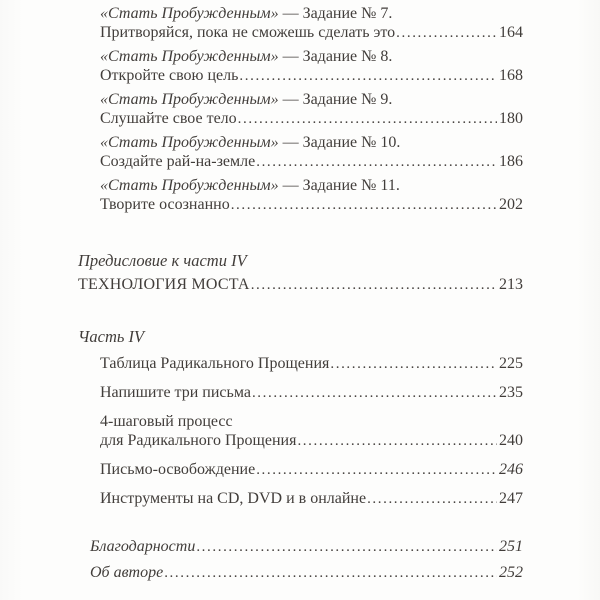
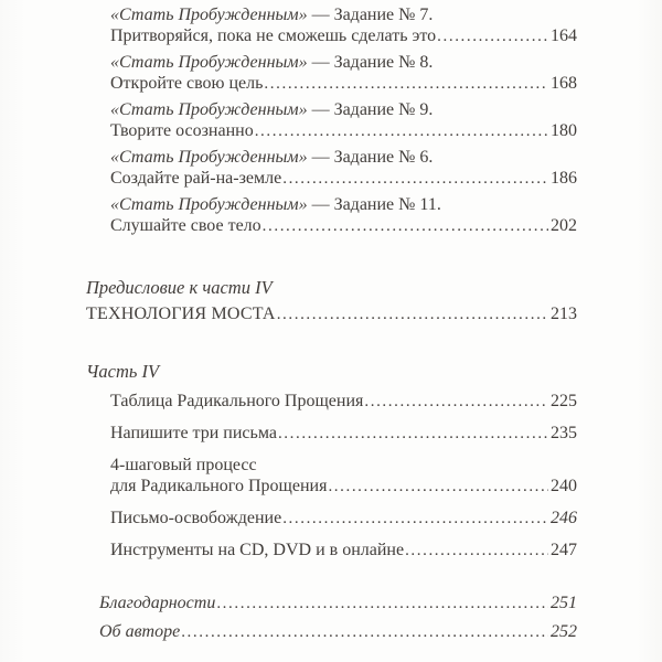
  «Стать Пробужденным» — Задание № 7.
  Притворяйся, пока не сможешь сделать это
  164
  «Стать Пробужденным» — Задание № 8.
  Откройте свою цель
  168
  «Стать Пробужденным» — Задание № 9.
- Слушайте свое тело
+ Творите осознанно
  180
- «Стать Пробужденным» — Задание № 10.
+ «Стать Пробужденным» — Задание № 6.
  Создайте рай-на-земле
  186
  «Стать Пробужденным» — Задание № 11.
- Творите осознанно
+ Слушайте свое тело
  202
  Предисловие к части IV
  ТЕХНОЛОГИЯ МОСТА
  213
  Часть IV
  Таблица Радикального Прощения
  225
  Напишите три письма
  235
  4-шаговый процесс
  для Радикального Прощения
  240
  Письмо-освобождение
  246
  Инструменты на CD, DVD и в онлайне
  247
  Благодарности
  251
  Об авторе
  252
